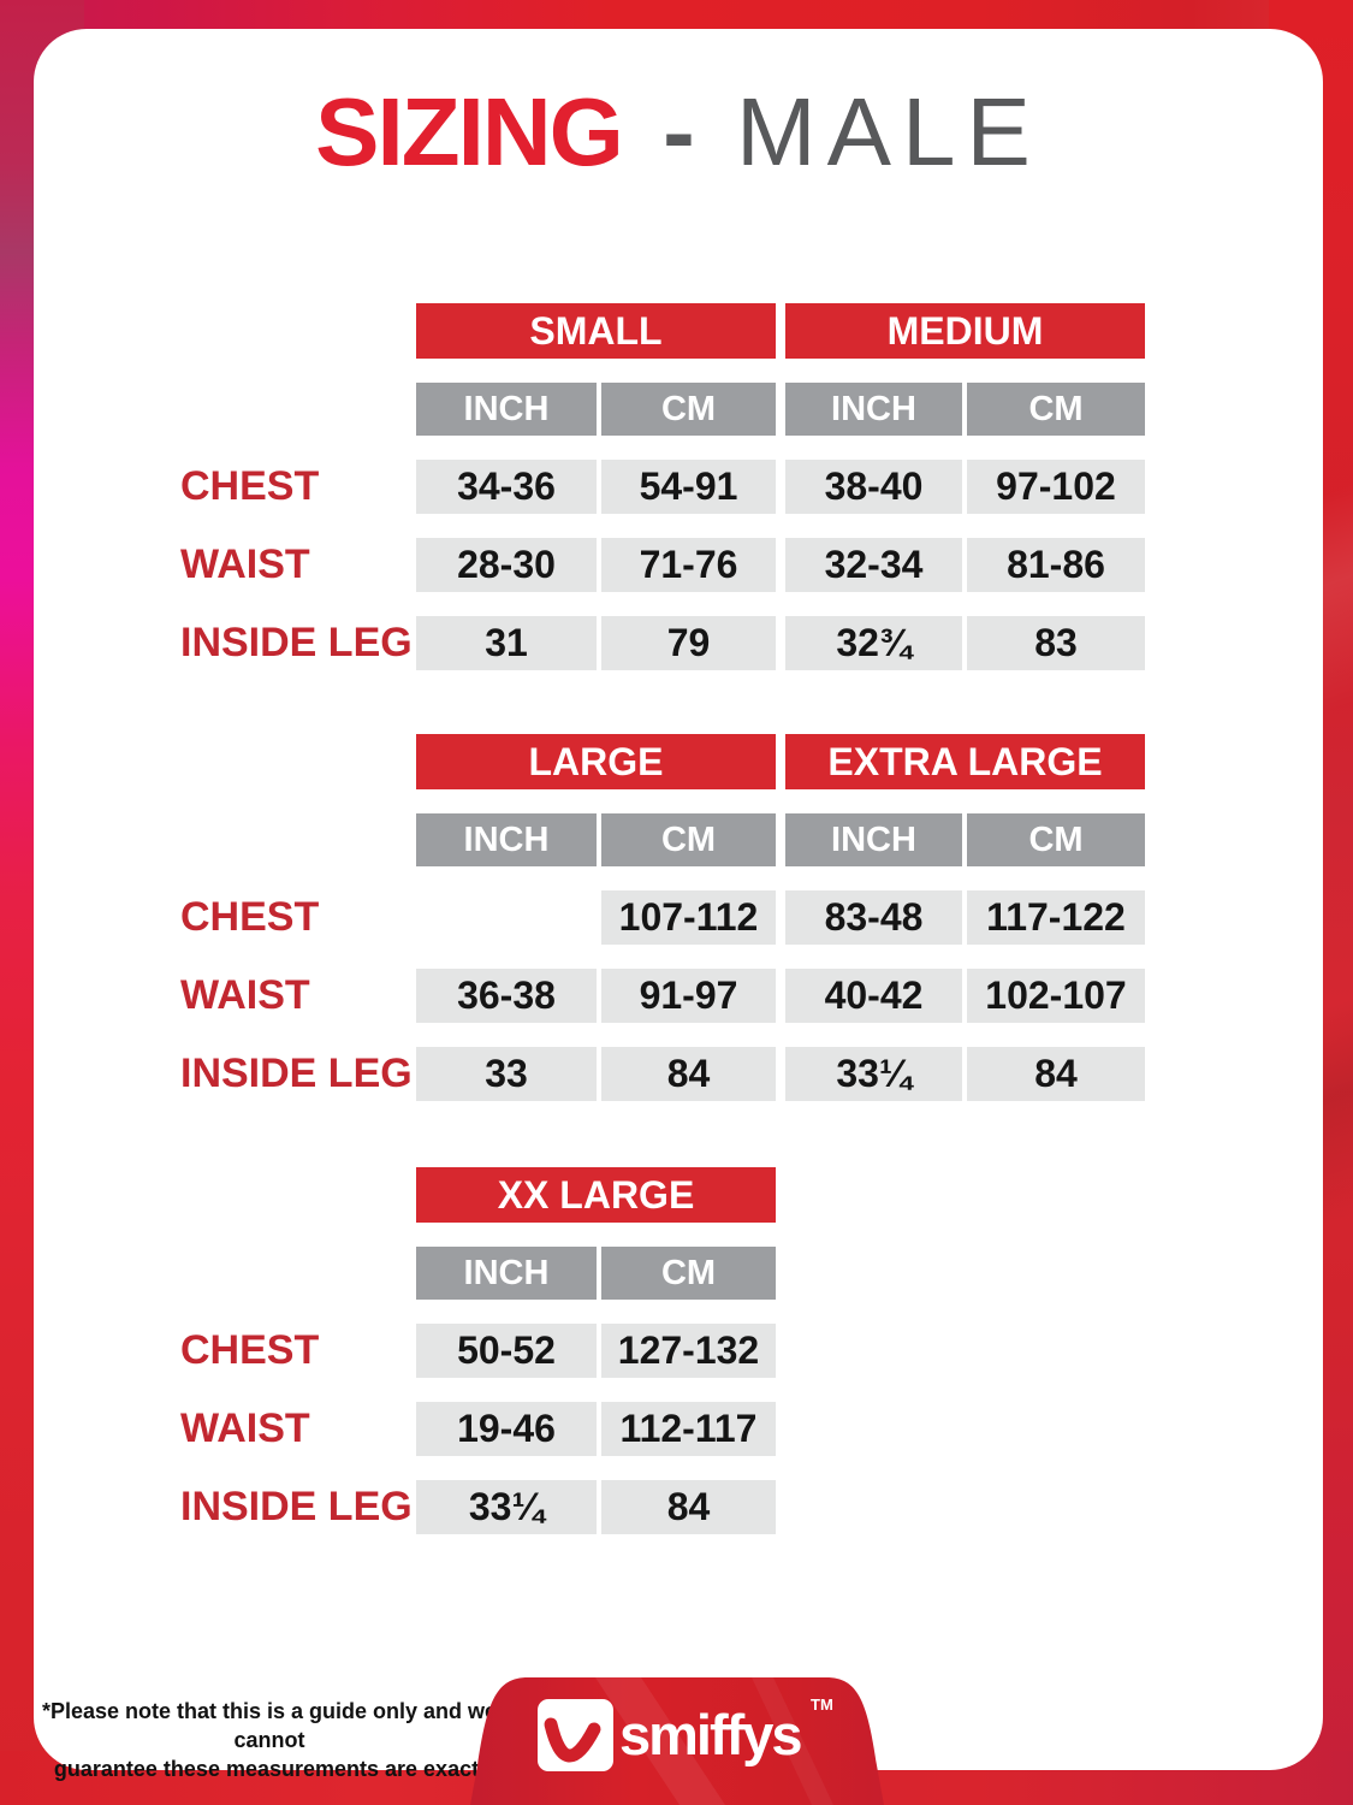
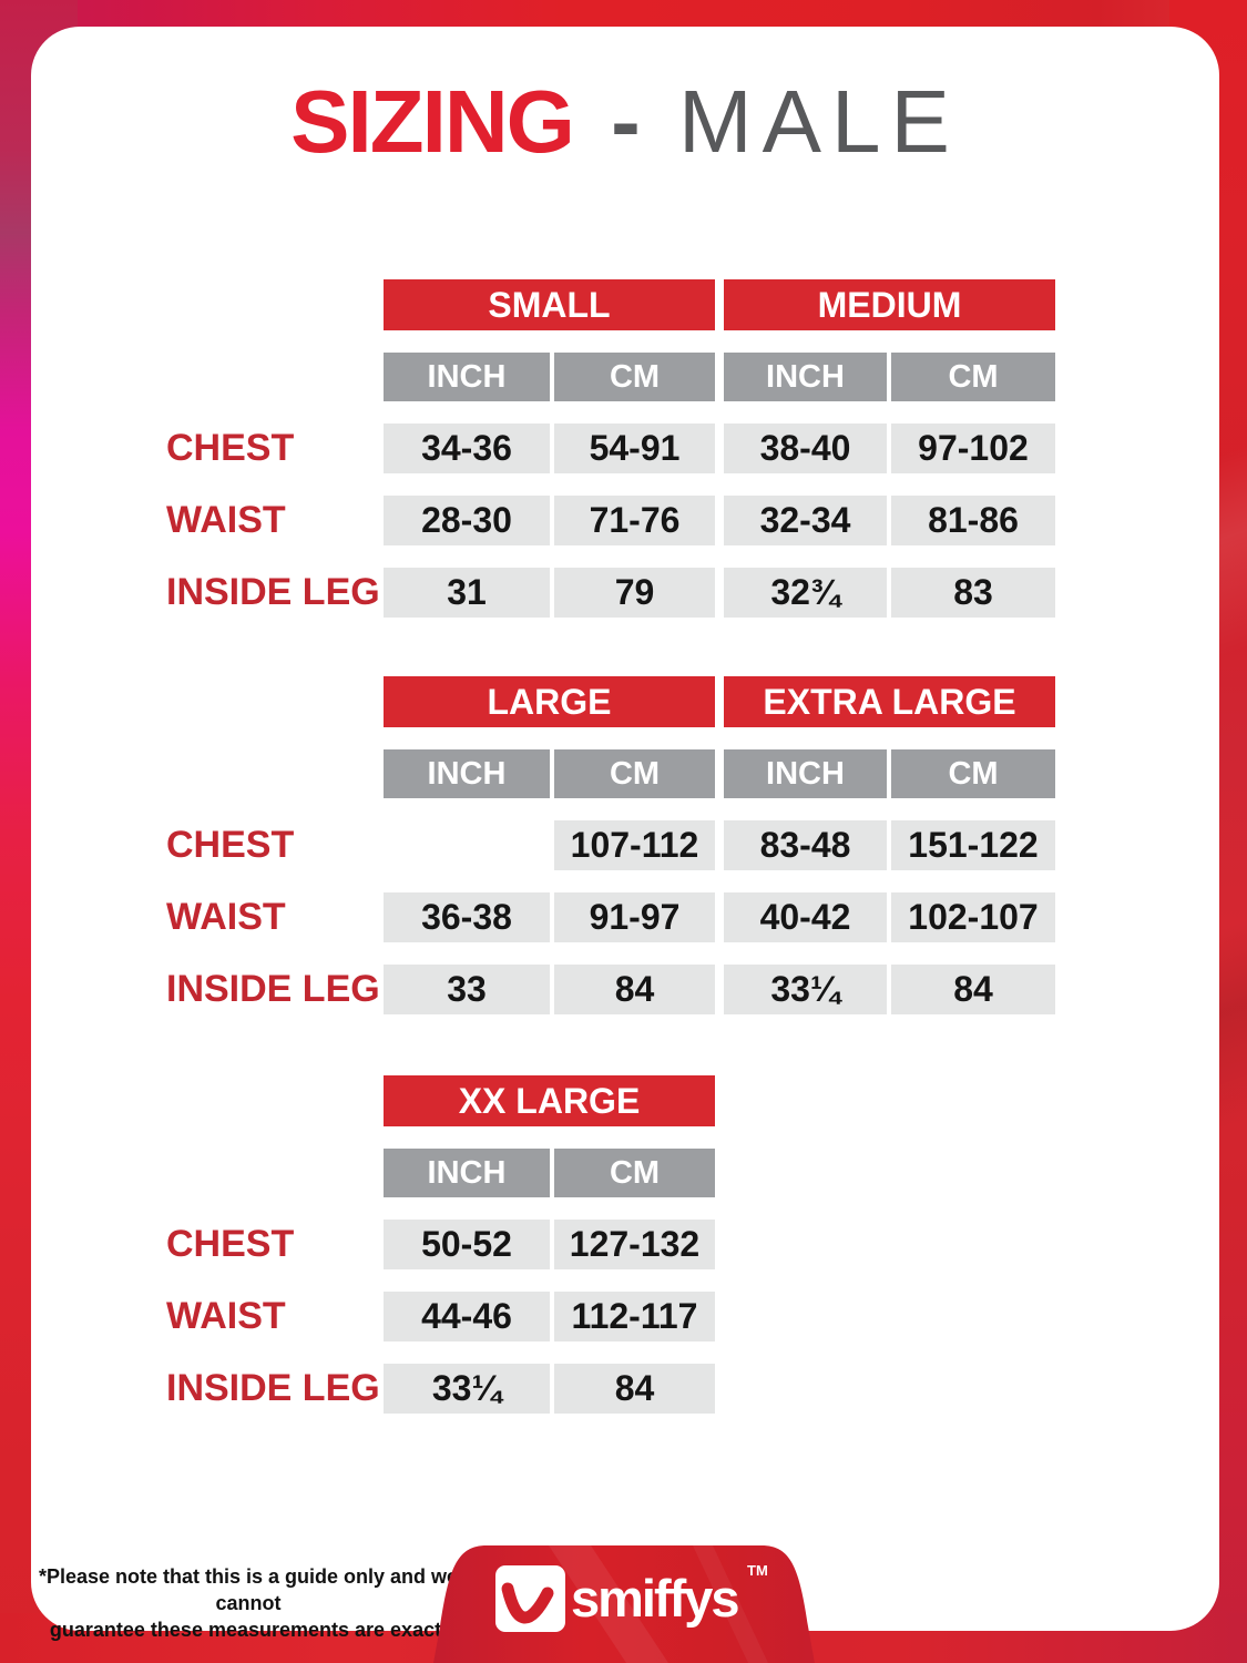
  SIZING - MALE
  SMALL
  MEDIUM
  INCH
  CM
  INCH
  CM
  CHEST
  34-36
  54-91
  38-40
  97-102
  WAIST
  28-30
  71-76
  32-34
  81-86
  INSIDE LEG
  31
  79
  32¾
  83
  LARGE
  EXTRA LARGE
  INCH
  CM
  INCH
  CM
  CHEST
  107-112
  83-48
- 117-122
+ 151-122
  WAIST
  36-38
  91-97
  40-42
  102-107
  INSIDE LEG
  33
  84
  33¼
  84
  XX LARGE
  INCH
  CM
  CHEST
  50-52
  127-132
  WAIST
- 19-46
+ 44-46
  112-117
  INSIDE LEG
  33¼
  84
  *Please note that this is a guide only and w cannot
  guarantee these measurements are exact
  smiffys
  TM
